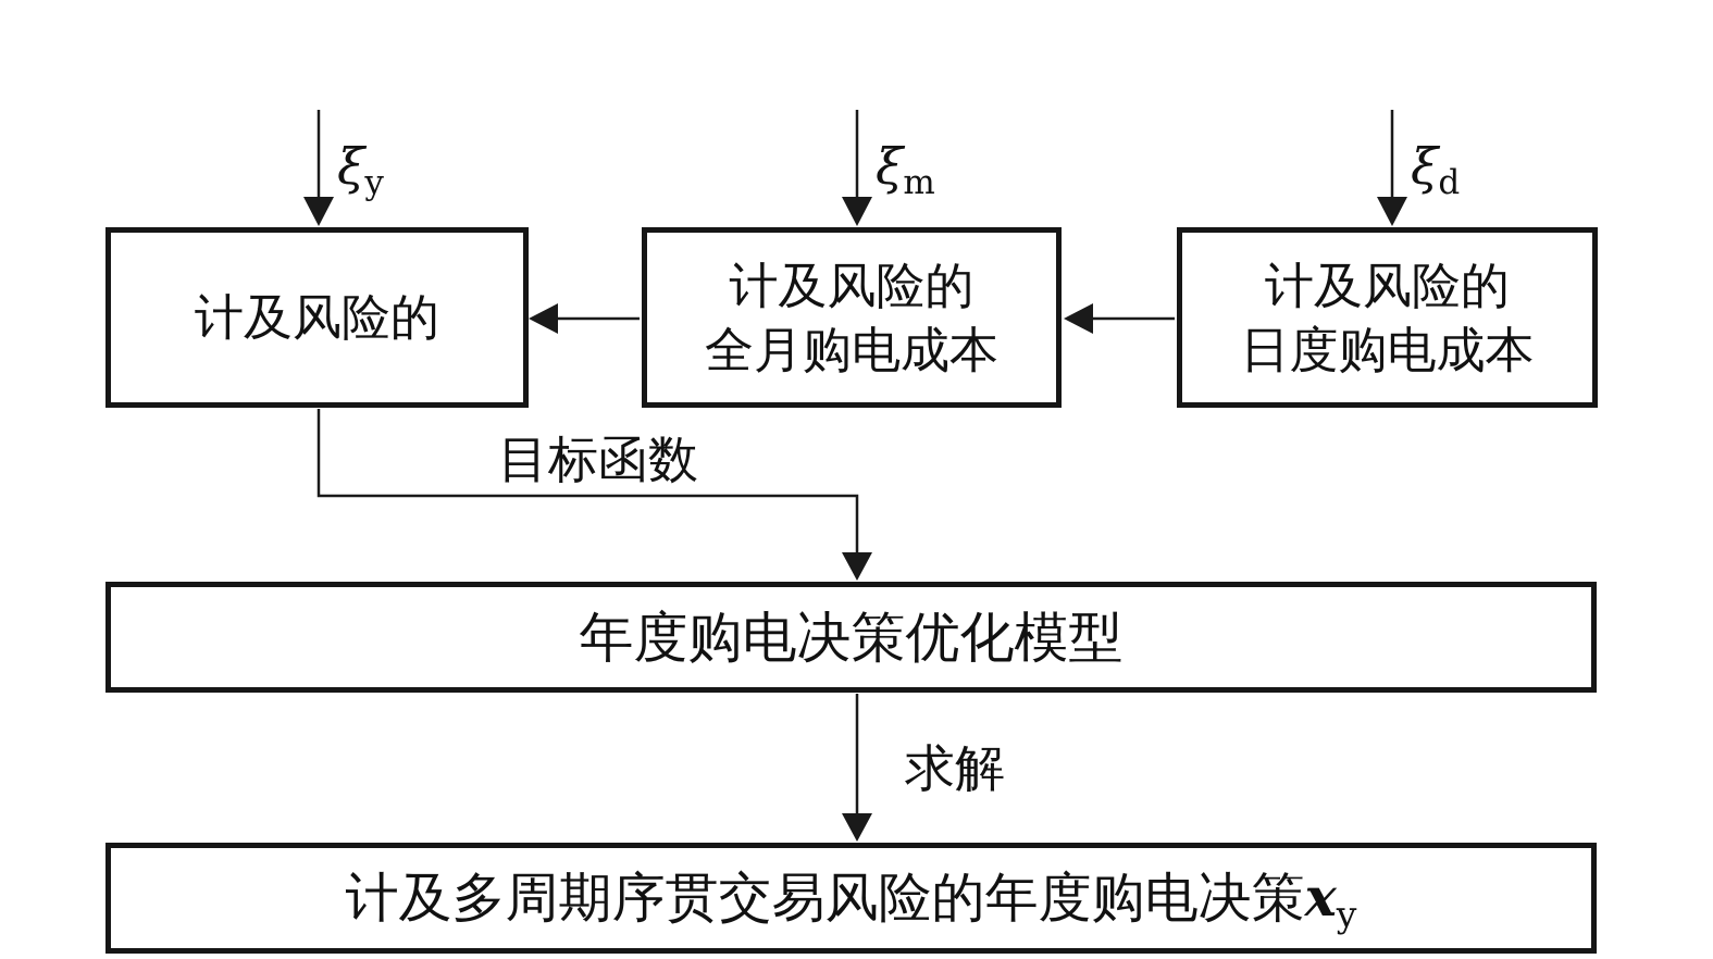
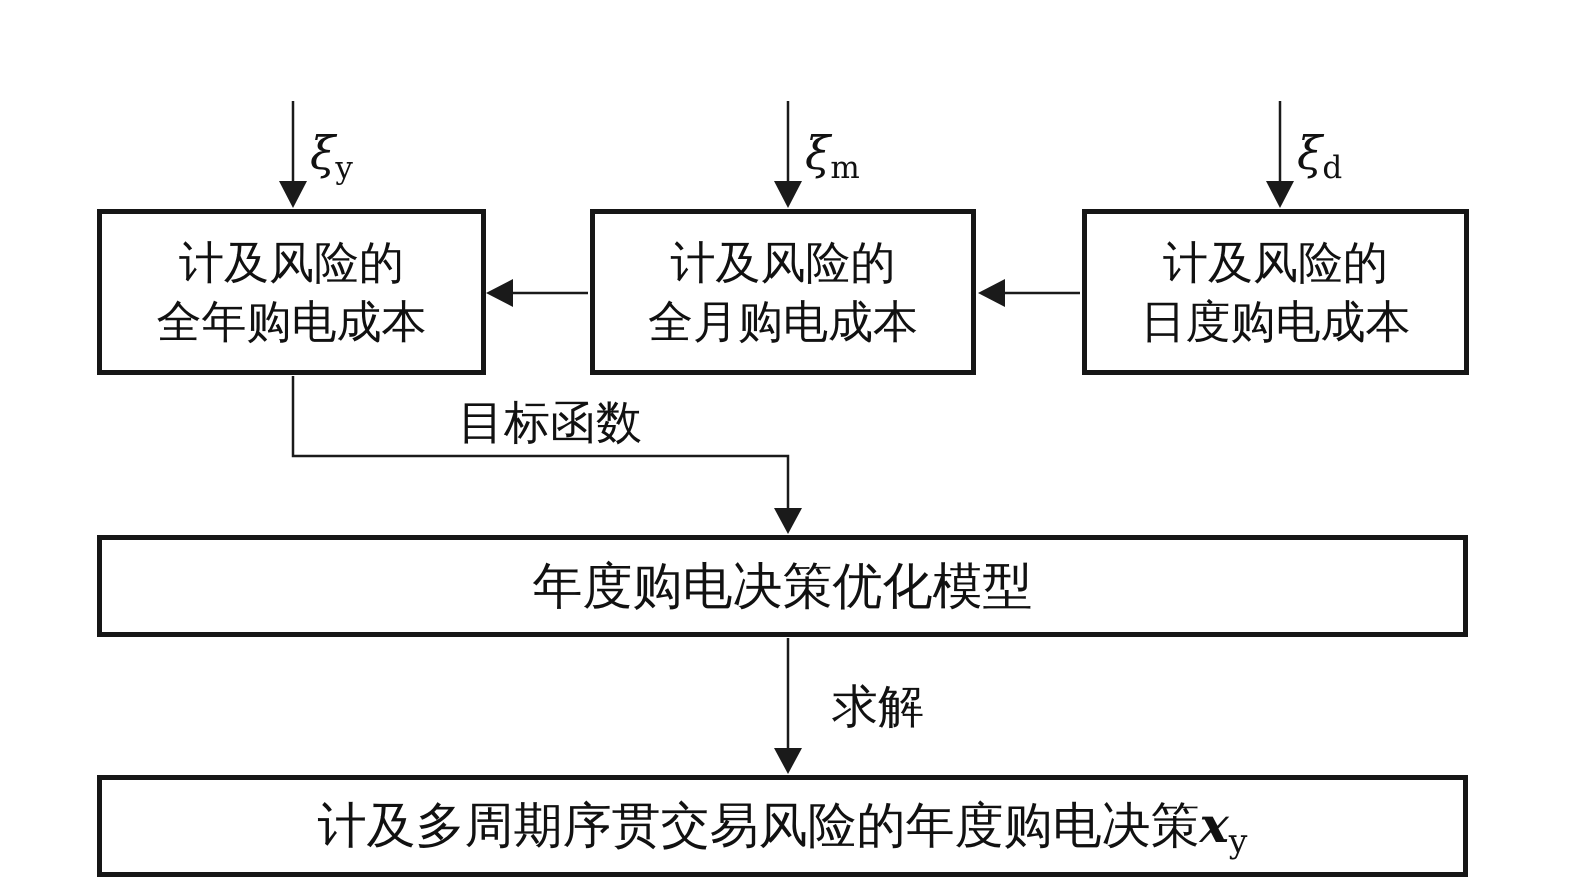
  ξy
  ξm
  ξd
  计及风险的
+ 全年购电成本
  计及风险的
  全月购电成本
  计及风险的
  日度购电成本
  目标函数
  年度购电决策优化模型
  求解
  计及多周期序贯交易风险的年度购电决策xy
